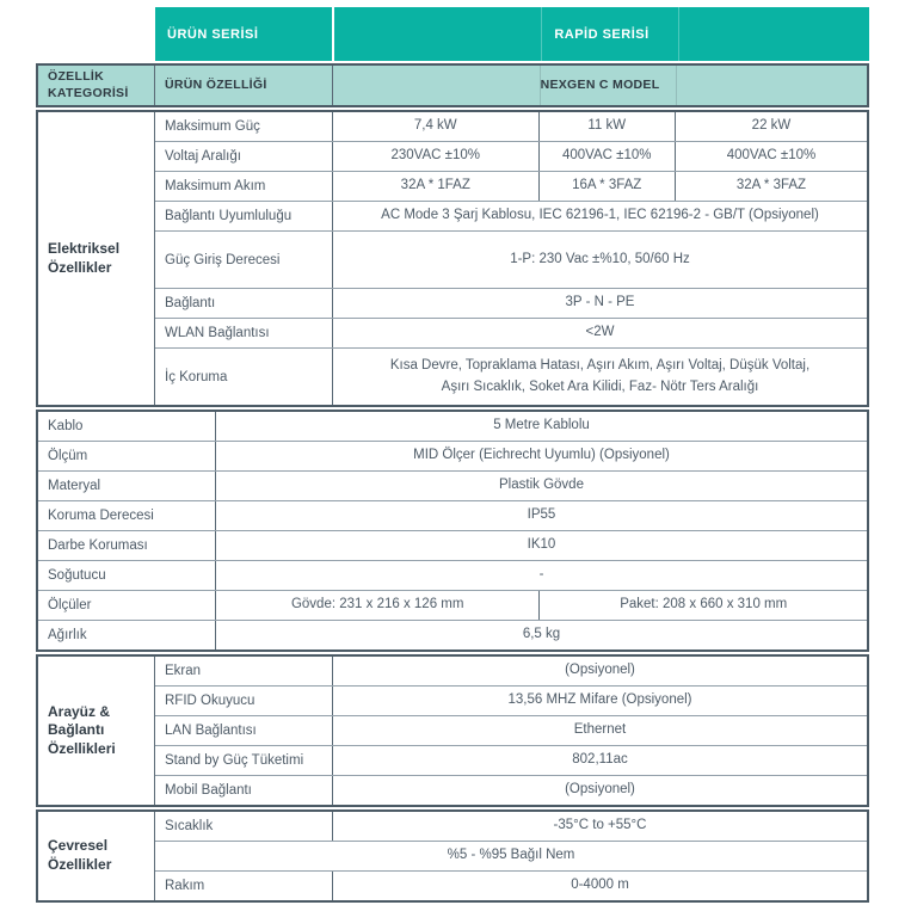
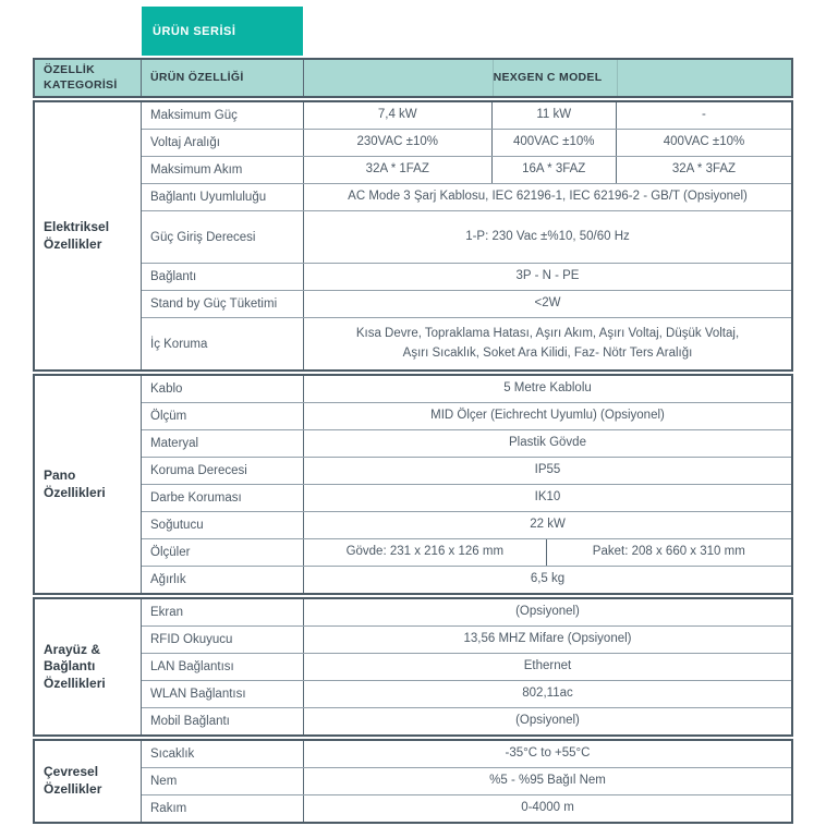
  ÜRÜN SERİSİ
- RAPİD SERİSİ
  ÖZELLİK KATEGORİSİ
  ÜRÜN ÖZELLİĞİ
  NEXGEN C MODEL
  Elektriksel Özellikler
  Maksimum Güç
  7,4 kW
  11 kW
- 22 kW
+ -
  Voltaj Aralığı
  230VAC ±10%
  400VAC ±10%
  400VAC ±10%
  Maksimum Akım
  32A * 1FAZ
  16A * 3FAZ
  32A * 3FAZ
  Bağlantı Uyumluluğu
  AC Mode 3 Şarj Kablosu, IEC 62196-1, IEC 62196-2 - GB/T (Opsiyonel)
  Güç Giriş Derecesi
  1-P: 230 Vac ±%10, 50/60 Hz
  Bağlantı
  3P - N - PE
- WLAN Bağlantısı
+ Stand by Güç Tüketimi
  <2W
  İç Koruma
  Kısa Devre, Topraklama Hatası, Aşırı Akım, Aşırı Voltaj, Düşük Voltaj,
  Aşırı Sıcaklık, Soket Ara Kilidi, Faz- Nötr Ters Aralığı
+ Pano Özellikleri
  Kablo
  5 Metre Kablolu
  Ölçüm
  MID Ölçer (Eichrecht Uyumlu) (Opsiyonel)
  Materyal
  Plastik Gövde
  Koruma Derecesi
  IP55
  Darbe Koruması
  IK10
  Soğutucu
- -
+ 22 kW
  Ölçüler
  Gövde: 231 x 216 x 126 mm
  Paket: 208 x 660 x 310 mm
  Ağırlık
  6,5 kg
  Arayüz & Bağlantı Özellikleri
  Ekran
  (Opsiyonel)
  RFID Okuyucu
  13,56 MHZ Mifare (Opsiyonel)
  LAN Bağlantısı
  Ethernet
- Stand by Güç Tüketimi
+ WLAN Bağlantısı
  802,11ac
  Mobil Bağlantı
  (Opsiyonel)
  Çevresel Özellikler
  Sıcaklık
  -35°C to +55°C
+ Nem
  %5 - %95 Bağıl Nem
  Rakım
  0-4000 m
